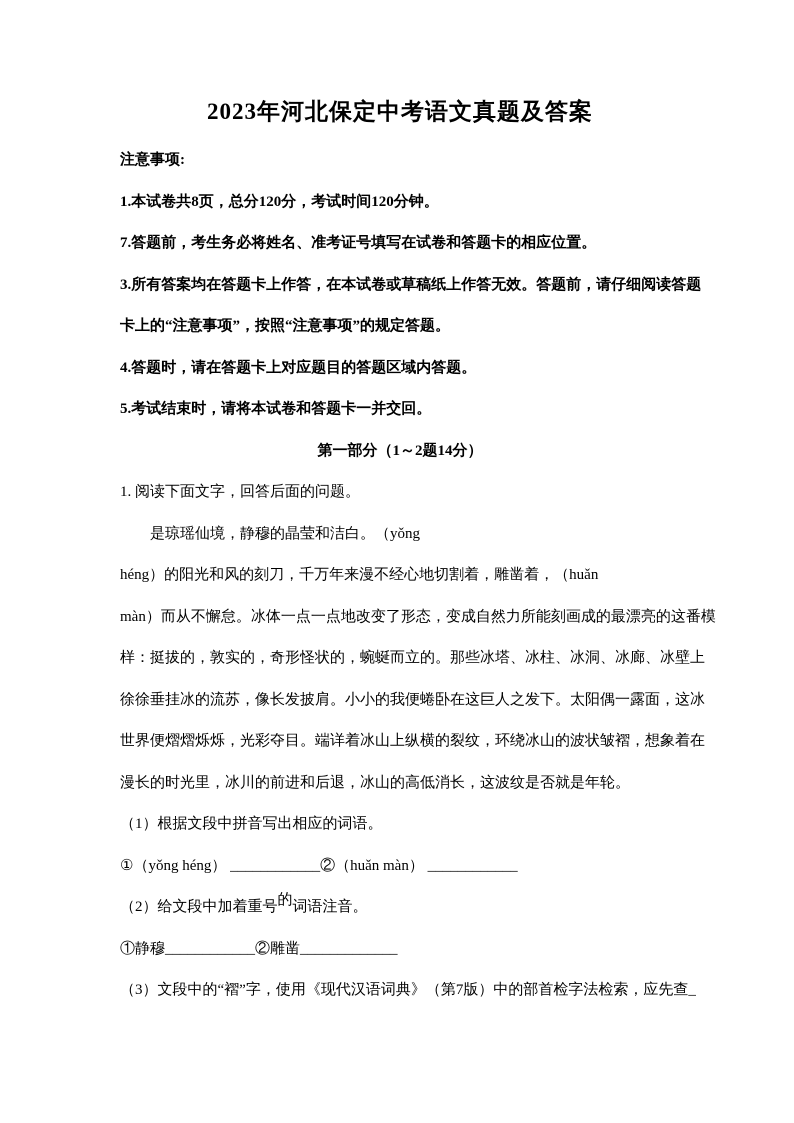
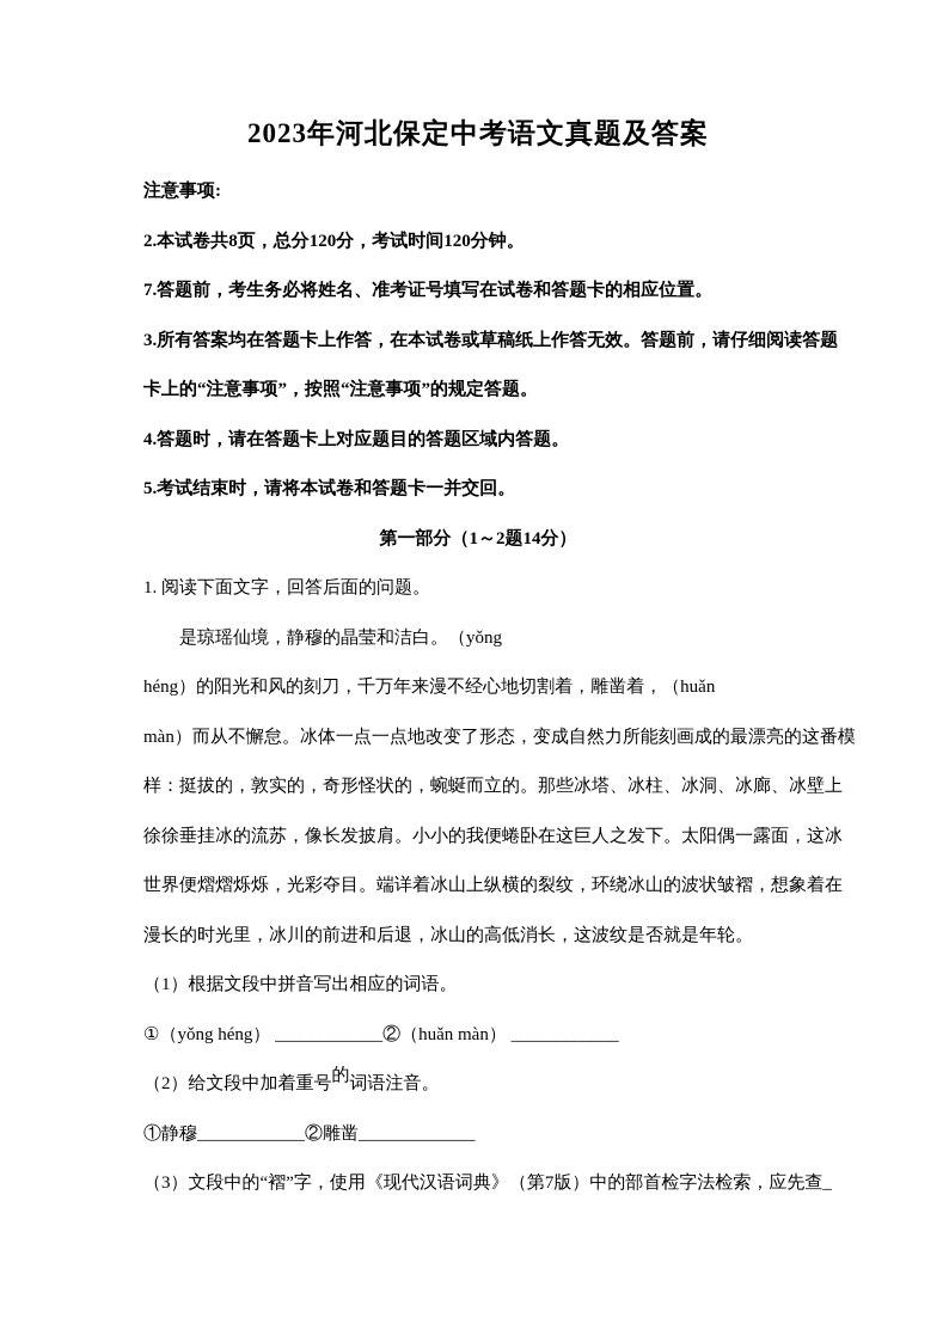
  2023年河北保定中考语文真题及答案
  注意事项:
- 1.本试卷共8页，总分120分，考试时间120分钟。
+ 2.本试卷共8页，总分120分，考试时间120分钟。
  7.答题前，考生务必将姓名、准考证号填写在试卷和答题卡的相应位置。
  3.所有答案均在答题卡上作答，在本试卷或草稿纸上作答无效。答题前，请仔细阅读答题
  卡上的“注意事项”，按照“注意事项”的规定答题。
  4.答题时，请在答题卡上对应题目的答题区域内答题。
  5.考试结束时，请将本试卷和答题卡一并交回。
  第一部分（1～2题14分）
  1. 阅读下面文字，回答后面的问题。
  是琼瑶仙境，静穆的晶莹和洁白。（yǒng
  héng）的阳光和风的刻刀，千万年来漫不经心地切割着，雕凿着，（huǎn
  màn）而从不懈怠。冰体一点一点地改变了形态，变成自然力所能刻画成的最漂亮的这番模
  样：挺拔的，敦实的，奇形怪状的，蜿蜒而立的。那些冰塔、冰柱、冰洞、冰廊、冰壁上
  徐徐垂挂冰的流苏，像长发披肩。小小的我便蜷卧在这巨人之发下。太阳偶一露面，这冰
  世界便熠熠烁烁，光彩夺目。端详着冰山上纵横的裂纹，环绕冰山的波状皱褶，想象着在
  漫长的时光里，冰川的前进和后退，冰山的高低消长，这波纹是否就是年轮。
  （1）根据文段中拼音写出相应的词语。
  ①（yǒng héng） ____________②（huǎn màn） ____________
  （2）给文段中加着重号的词语注音。
  ①静穆____________②雕凿_____________
  （3）文段中的“褶”字，使用《现代汉语词典》（第7版）中的部首检字法检索，应先查_
